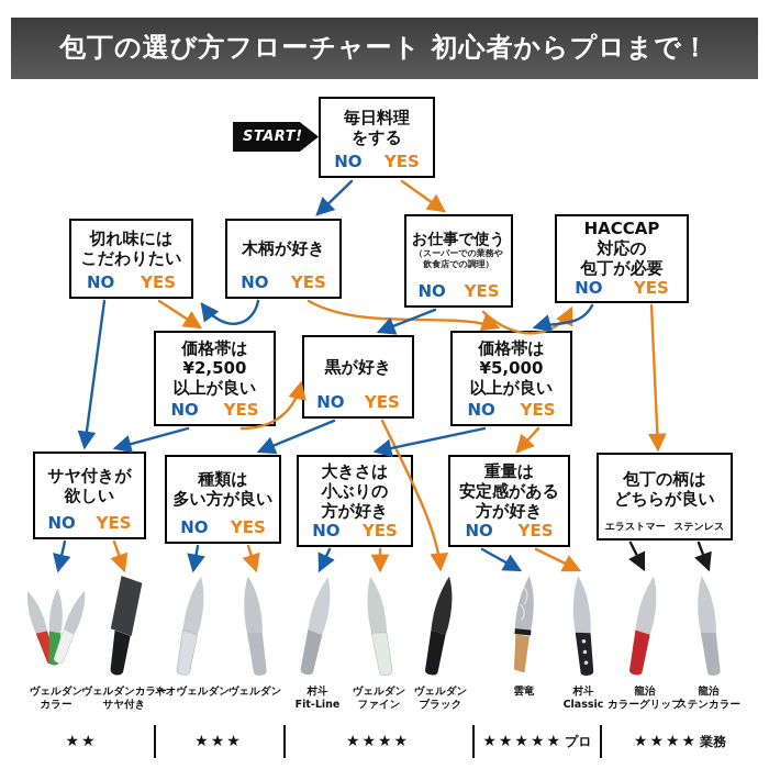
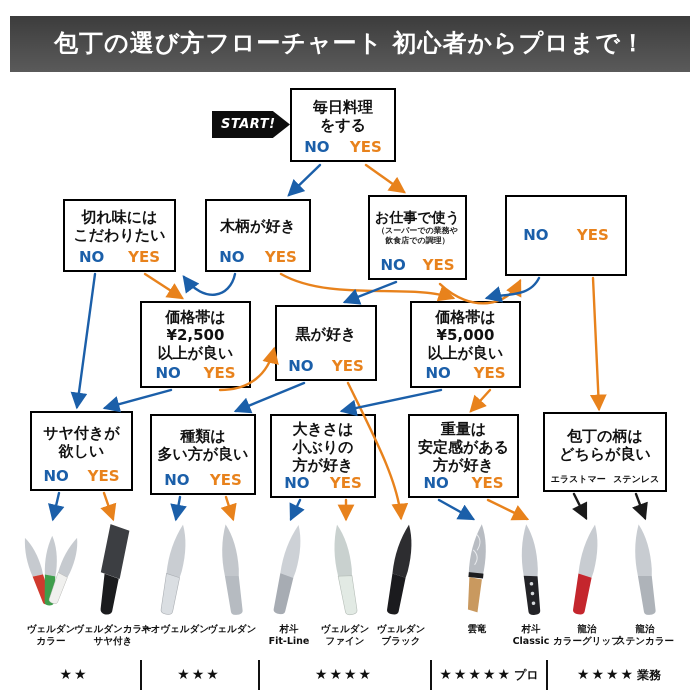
  包丁の選び方フローチャート 初心者からプロまで！
  START!
  毎日料理
  をする
  NO
  YES
  切れ味には
  こだわりたい
  NO
  YES
  木柄が好き
  NO
  YES
  お仕事で使う
  （スーパーでの業務や
  飲食店での調理）
  NO
  YES
- HACCAP
- 対応の
- 包丁が必要
  NO
  YES
  価格帯は
  ¥2,500
  以上が良い
  NO
  YES
  黒が好き
  NO
  YES
  価格帯は
  ¥5,000
  以上が良い
  NO
  YES
  サヤ付きが
  欲しい
  NO
  YES
  種類は
  多い方が良い
  NO
  YES
  大きさは
  小ぶりの
  方が好き
  NO
  YES
  重量は
  安定感がある
  方が好き
  NO
  YES
  包丁の柄は
  どちらが良い
  エラストマー
  ステンレス
  ヴェルダン
  カラー
  ヴェルダンカラー
  サヤ付き
  ネオヴェルダン
  ヴェルダン
  村斗
  Fit-Line
  ヴェルダン
  ファイン
  ヴェルダン
  ブラック
  雲竜
  村斗
  Classic
  龍治
  カラーグリップ
  龍治
  ステンカラー
  ★★
  ★★★
  ★★★★
  ★★★★★
  プロ
  ★★★★
  業務
